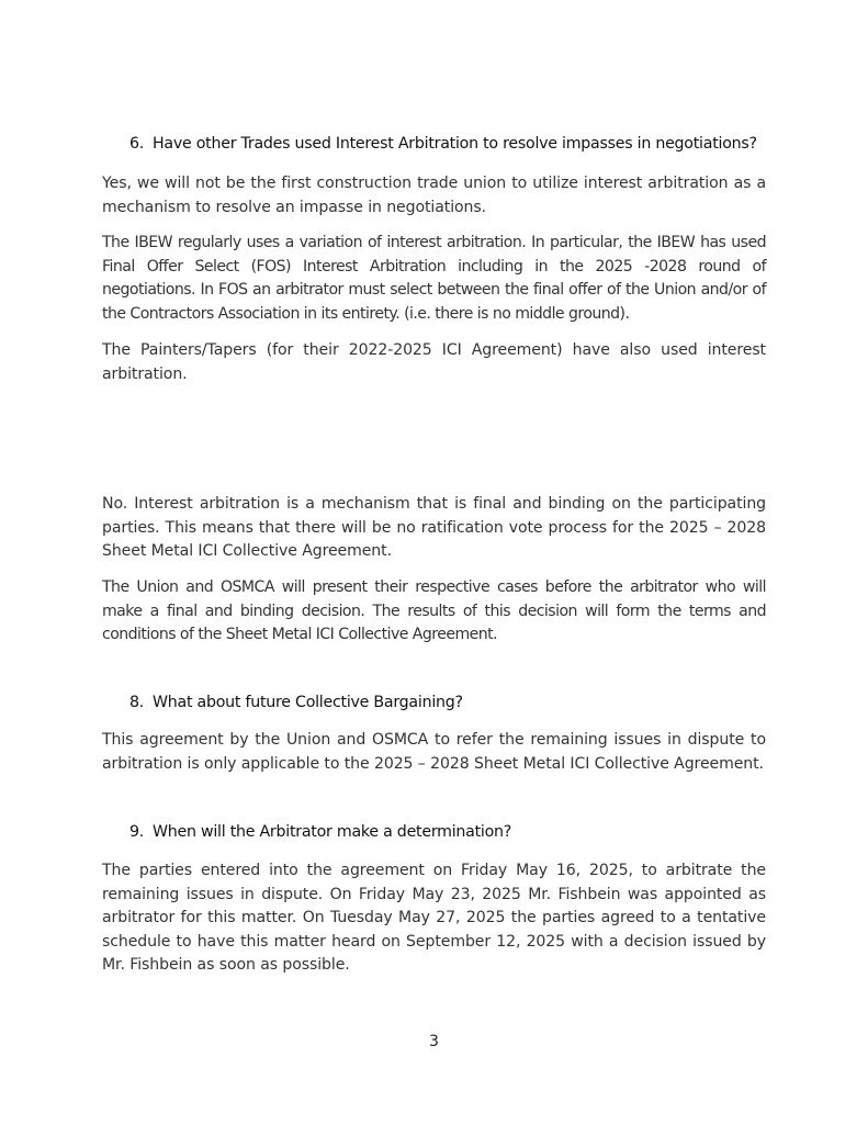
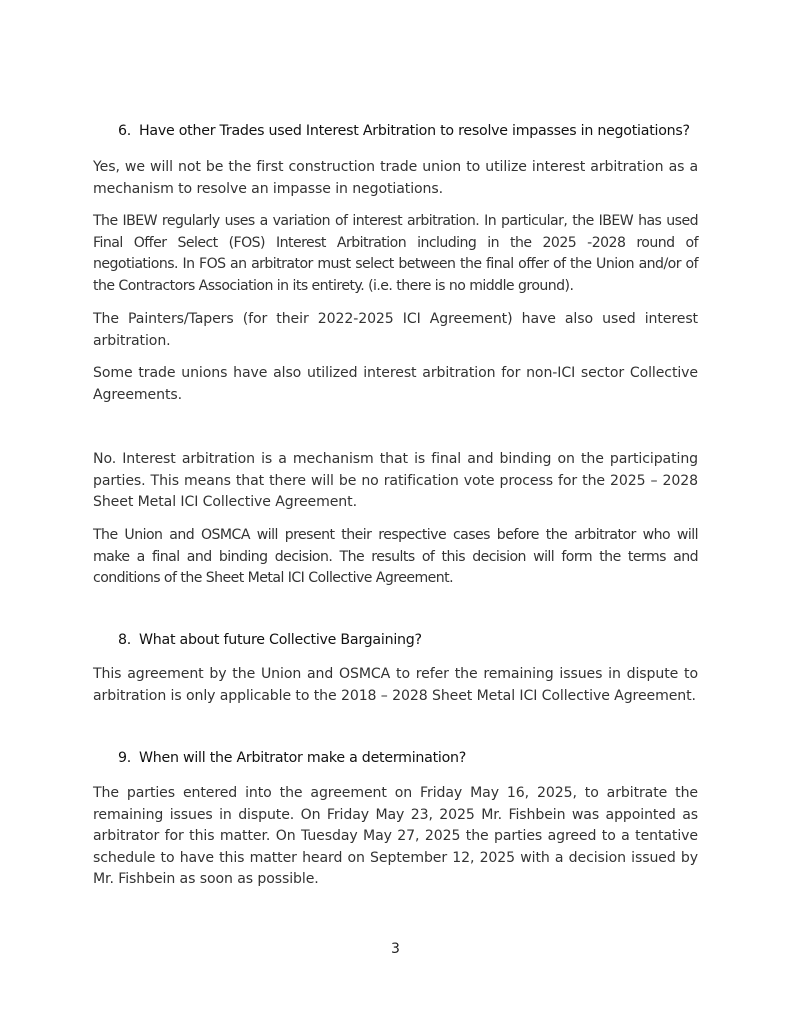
  6. Have other Trades used Interest Arbitration to resolve impasses in negotiations?
  Yes, we will not be the first construction trade union to utilize interest arbitration as a mechanism to resolve an impasse in negotiations.
  The IBEW regularly uses a variation of interest arbitration. In particular, the IBEW has used Final Offer Select (FOS) Interest Arbitration including in the 2025 -2028 round of negotiations. In FOS an arbitrator must select between the final offer of the Union and/or of the Contractors Association in its entirety. (i.e. there is no middle ground).
  The Painters/Tapers (for their 2022-2025 ICI Agreement) have also used interest arbitration.
+ Some trade unions have also utilized interest arbitration for non-ICI sector Collective Agreements.
  No. Interest arbitration is a mechanism that is final and binding on the participating parties. This means that there will be no ratification vote process for the 2025 – 2028 Sheet Metal ICI Collective Agreement.
  The Union and OSMCA will present their respective cases before the arbitrator who will make a final and binding decision. The results of this decision will form the terms and conditions of the Sheet Metal ICI Collective Agreement.
  8. What about future Collective Bargaining?
- This agreement by the Union and OSMCA to refer the remaining issues in dispute to arbitration is only applicable to the 2025 – 2028 Sheet Metal ICI Collective Agreement.
+ This agreement by the Union and OSMCA to refer the remaining issues in dispute to arbitration is only applicable to the 2018 – 2028 Sheet Metal ICI Collective Agreement.
  9. When will the Arbitrator make a determination?
  The parties entered into the agreement on Friday May 16, 2025, to arbitrate the remaining issues in dispute. On Friday May 23, 2025 Mr. Fishbein was appointed as arbitrator for this matter. On Tuesday May 27, 2025 the parties agreed to a tentative schedule to have this matter heard on September 12, 2025 with a decision issued by Mr. Fishbein as soon as possible.
  3
